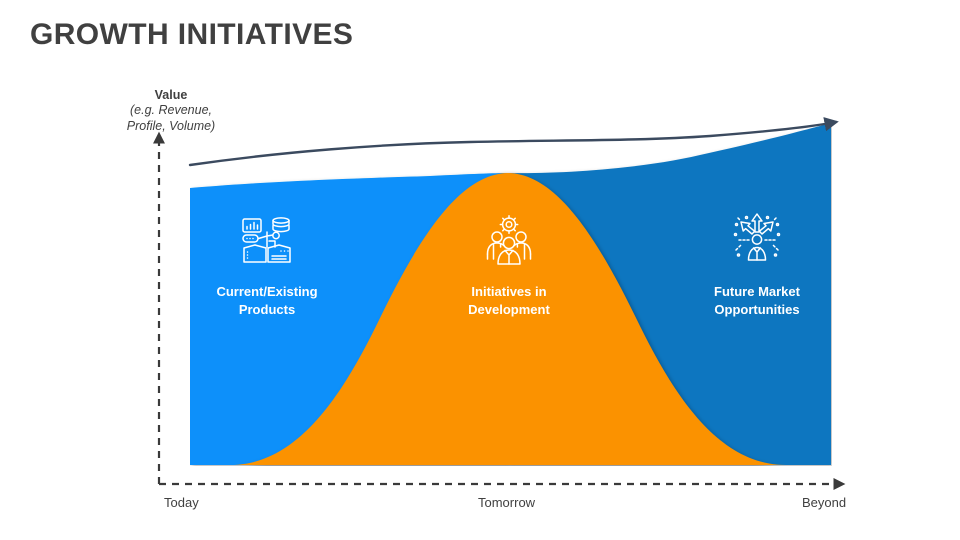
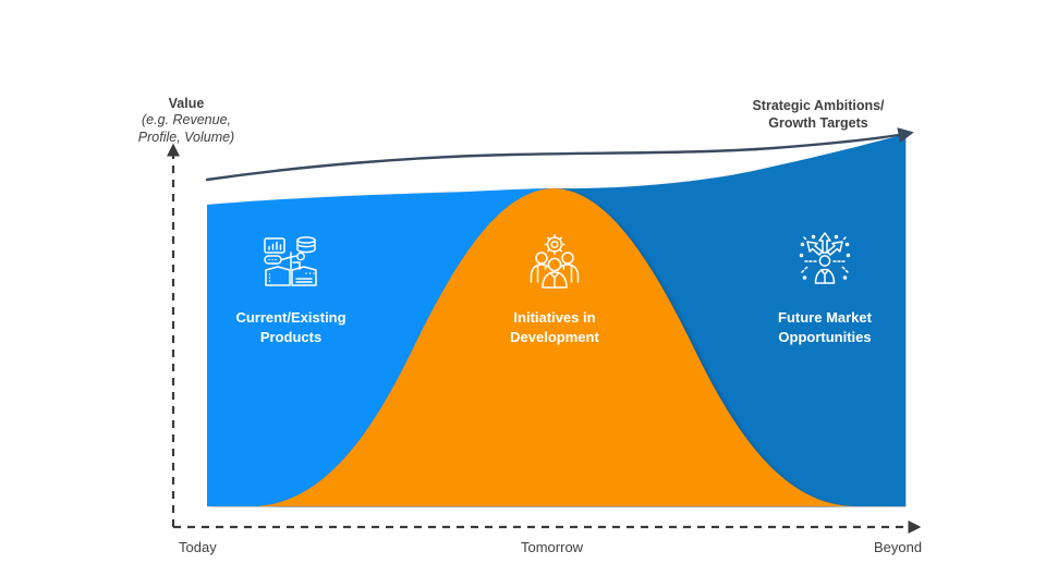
- GROWTH INITIATIVES
  Value
  (e.g. Revenue,
  Profile, Volume)
+ Strategic Ambitions/
+ Growth Targets
  Today
  Tomorrow
  Beyond
  Current/Existing
  Products
  Initiatives in
  Development
  Future Market
  Opportunities
